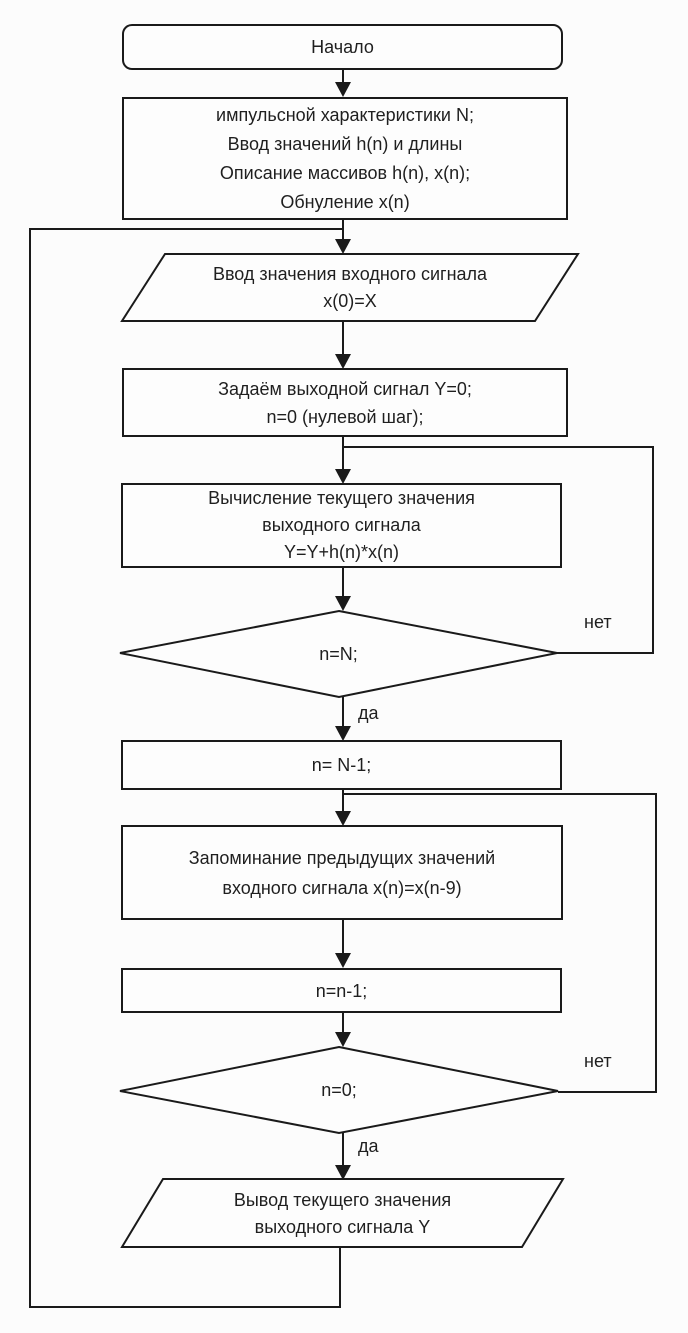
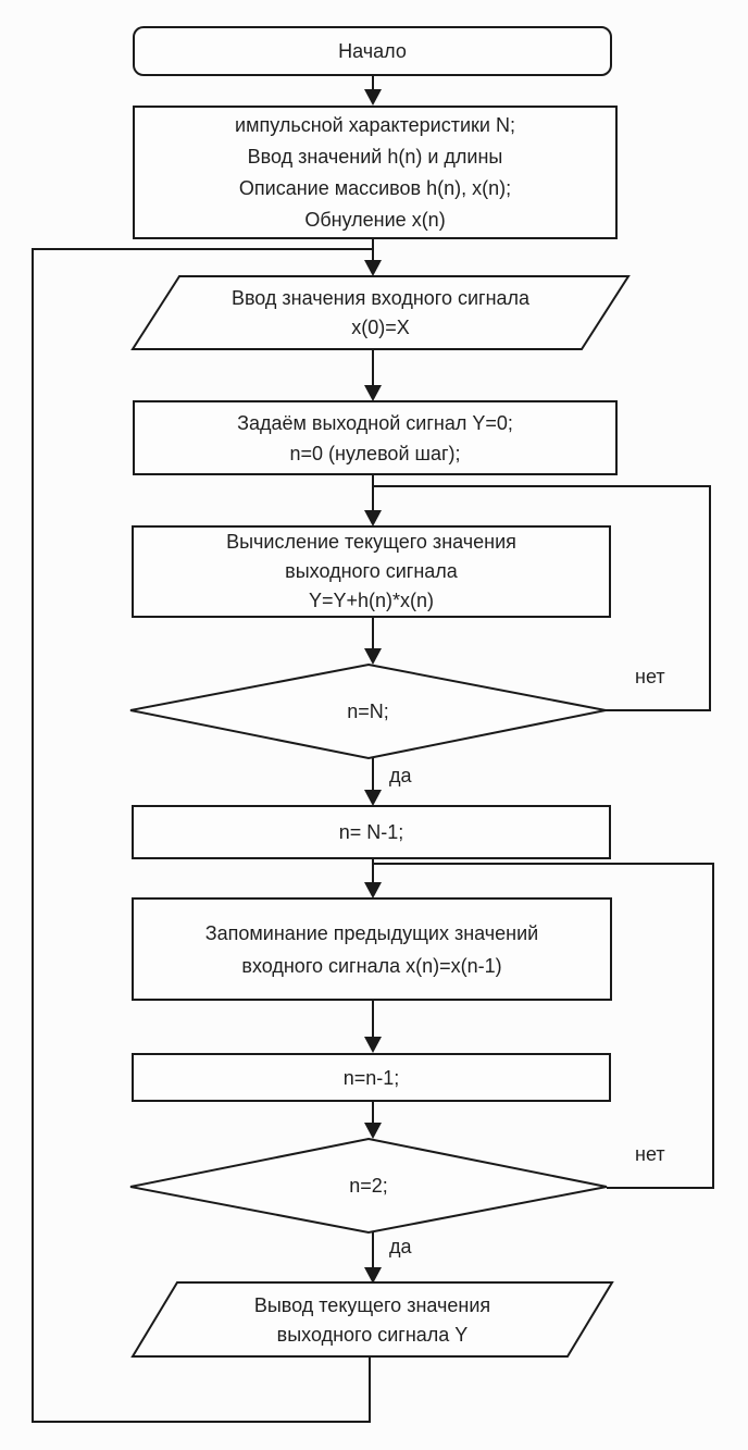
  нет
  да
  нет
  да
  Начало
  импульсной характеристики N;
  Ввод значений h(n) и длины
  Описание массивов h(n), x(n);
  Обнуление x(n)
  Ввод значения входного сигнала
  x(0)=X
  Задаём выходной сигнал Y=0;
  n=0 (нулевой шаг);
  Вычисление текущего значения
  выходного сигнала
  Y=Y+h(n)*x(n)
  n=N;
  n= N-1;
  Запоминание предыдущих значений
- входного сигнала x(n)=x(n-9)
+ входного сигнала x(n)=x(n-1)
  n=n-1;
- n=0;
+ n=2;
  Вывод текущего значения
  выходного сигнала Y
